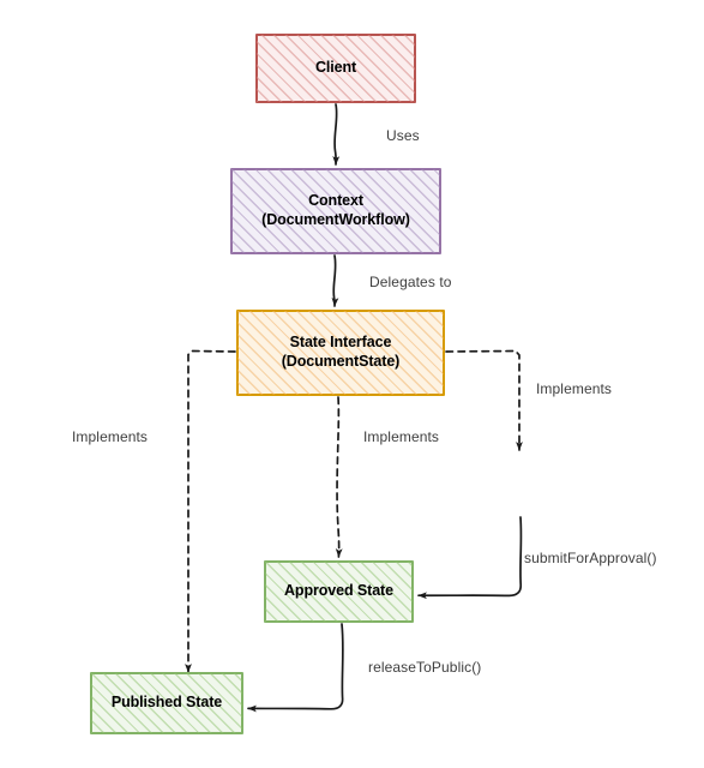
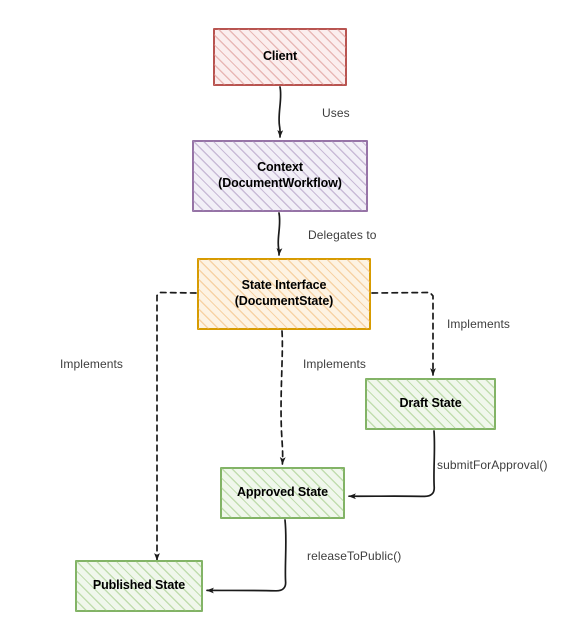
  Client
  Context
  (DocumentWorkflow)
  State Interface
  (DocumentState)
+ Draft State
  Approved State
  Published State
  Uses
  Delegates to
  Implements
  Implements
  Implements
  submitForApproval()
  releaseToPublic()
